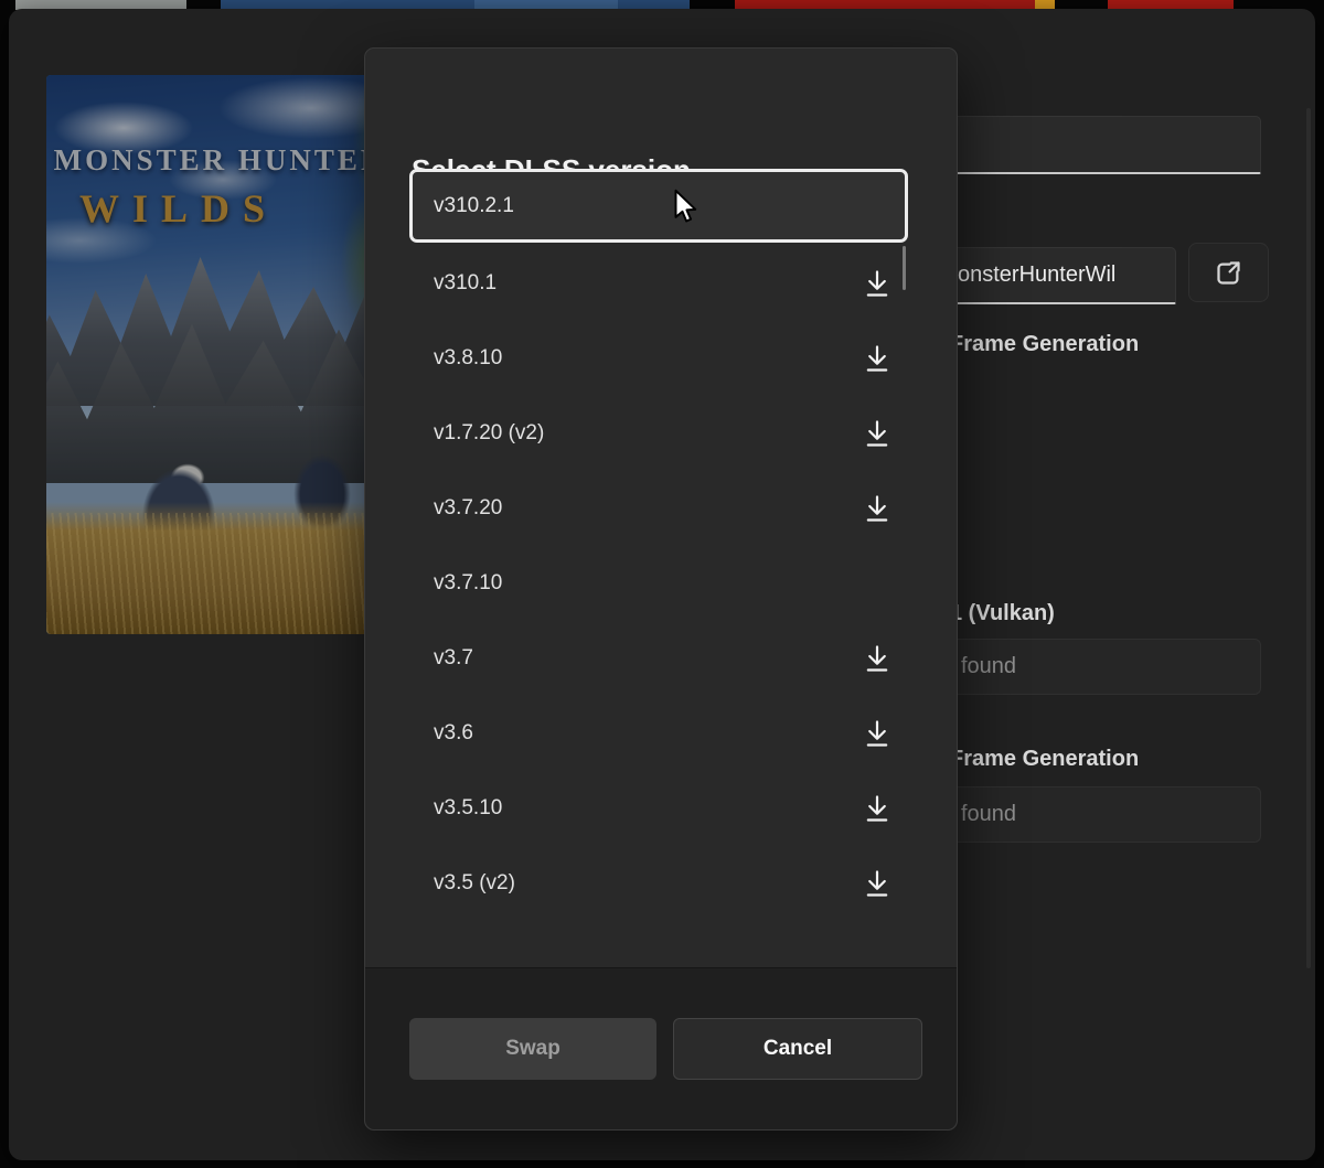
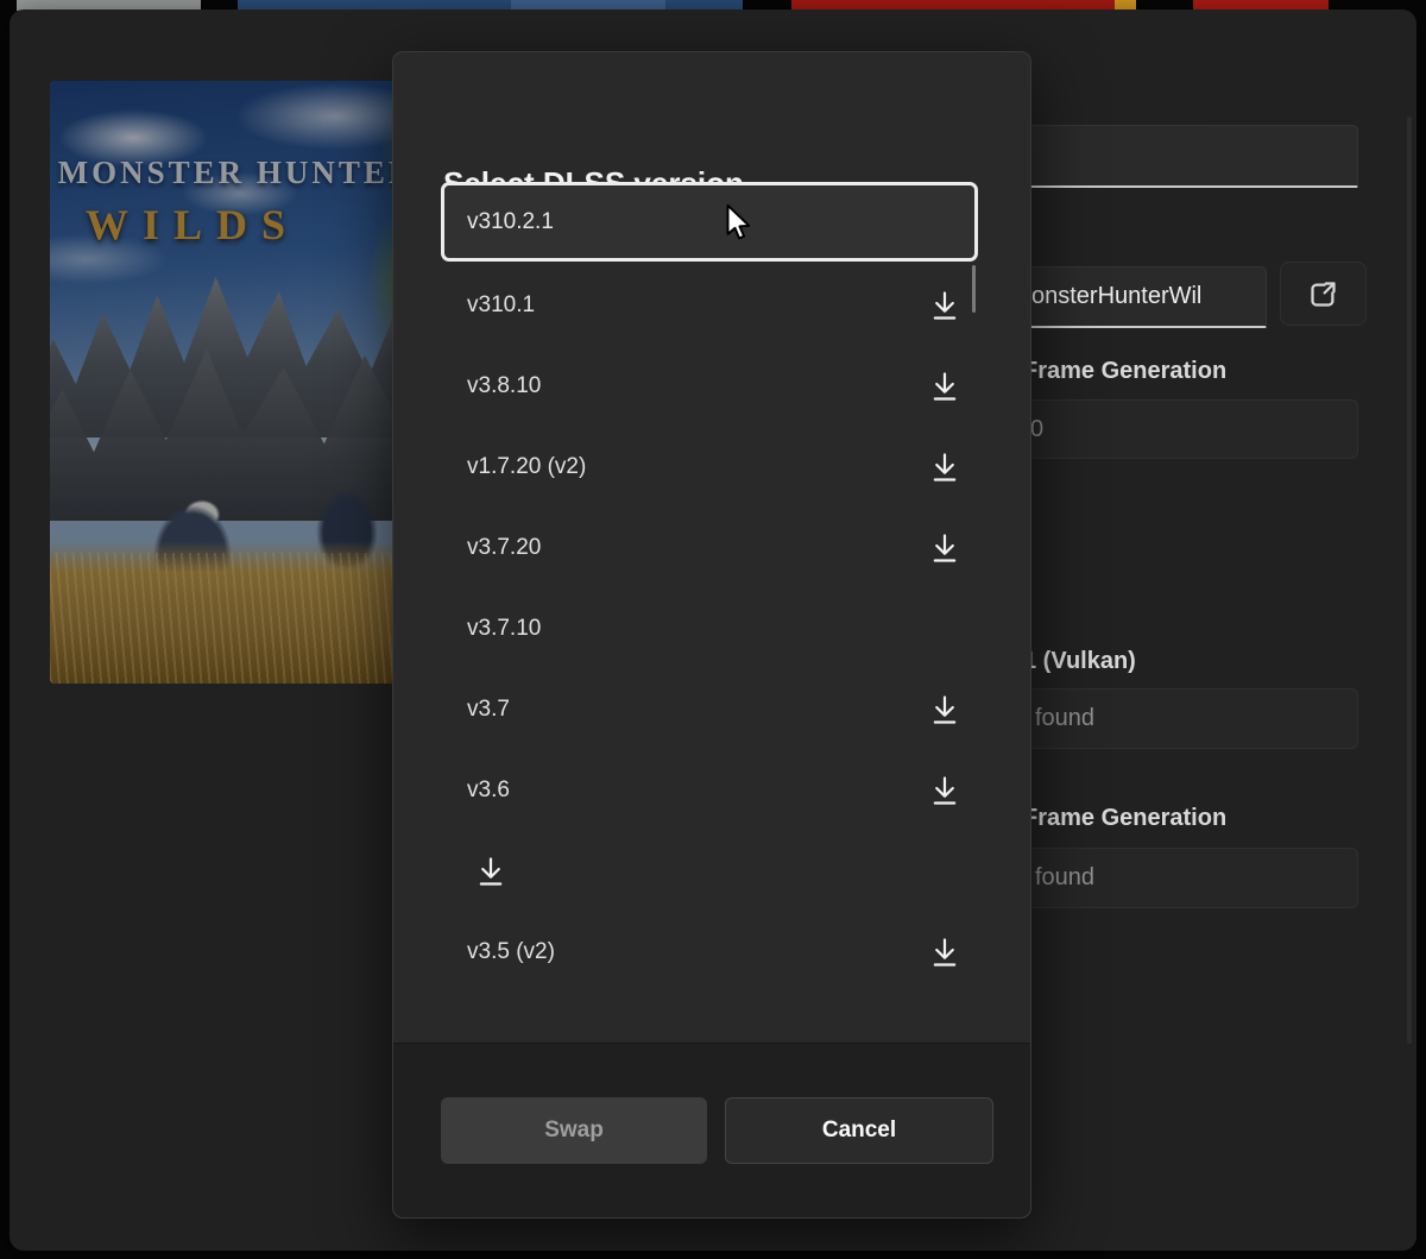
  onsterHunterWil
  rame Generation
+ 0
  (Vulkan)
  found
  rame Generation
  found
  v310.2.1
  v310.1
  v3.8.10
  v1.7.20 (v2)
  v3.7.20
  v3.7.10
  v3.7
  v3.6
- v3.5.10
  v3.5 (v2)
  Swap
  Cancel
